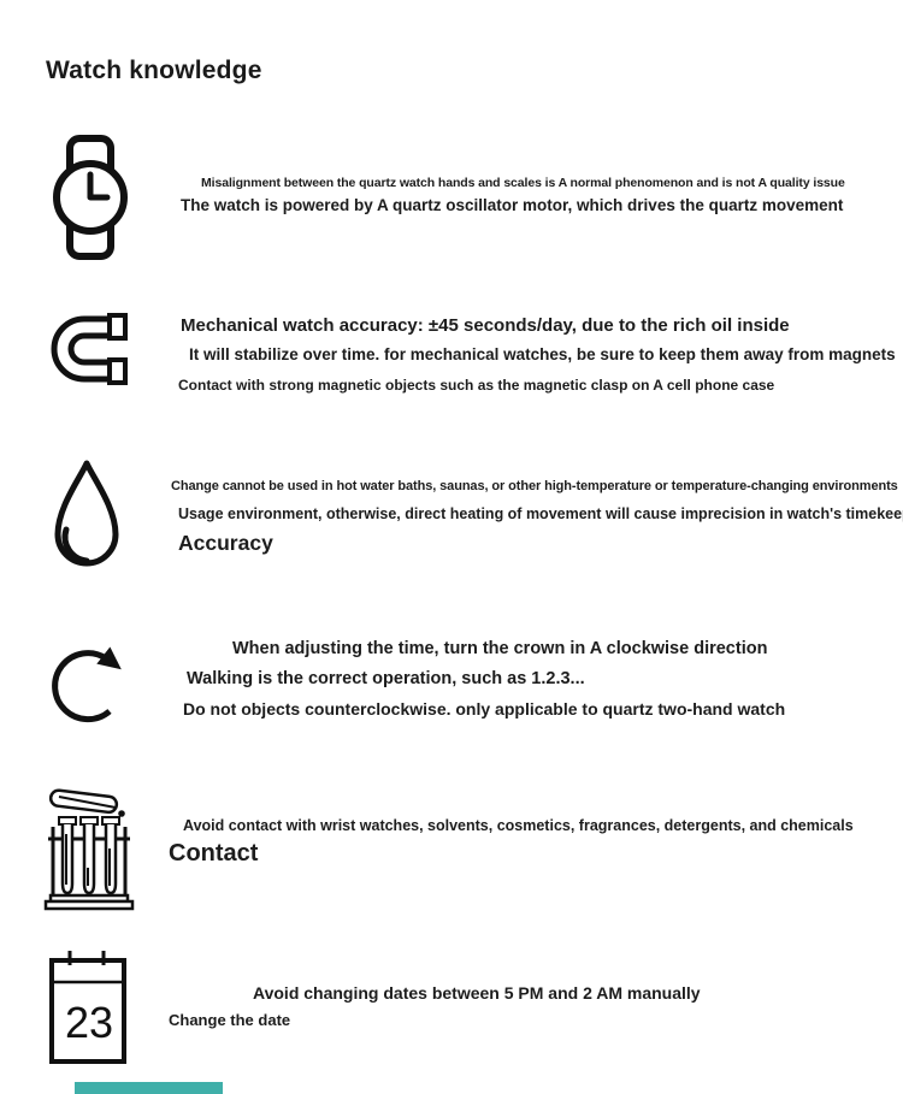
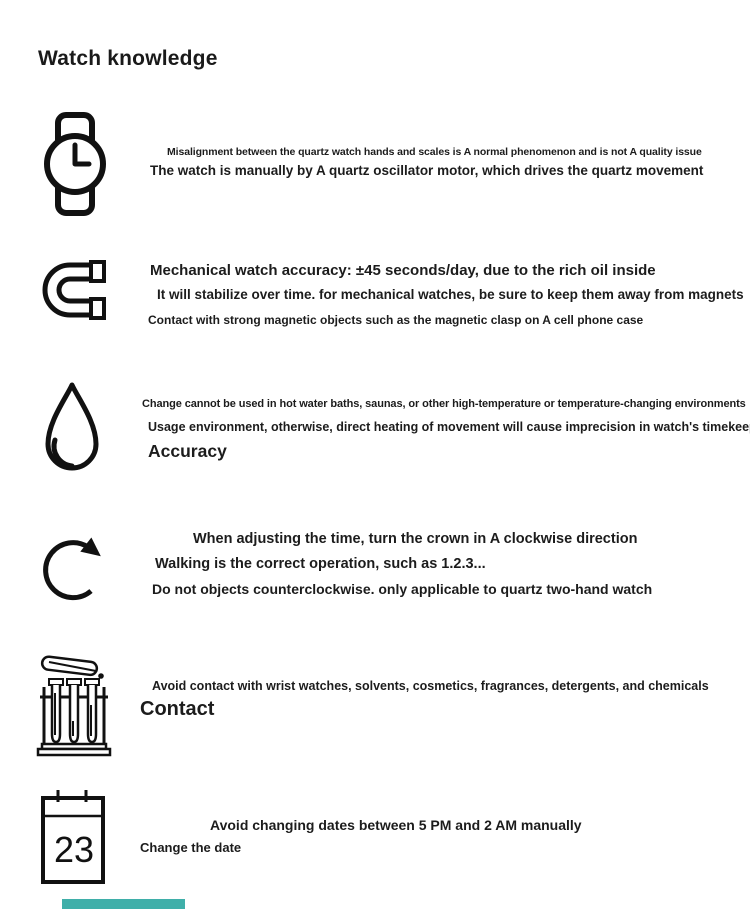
  Watch knowledge
  Misalignment between the quartz watch hands and scales is A normal phenomenon and is not A quality issue
- The watch is powered by A quartz oscillator motor, which drives the quartz movement
+ The watch is manually by A quartz oscillator motor, which drives the quartz movement
  Mechanical watch accuracy: ±45 seconds/day, due to the rich oil inside
  It will stabilize over time. for mechanical watches, be sure to keep them away from magnets
  Contact with strong magnetic objects such as the magnetic clasp on A cell phone case
  Change cannot be used in hot water baths, saunas, or other high-temperature or temperature-changing environments
  Usage environment, otherwise, direct heating of movement will cause imprecision in watch's timekee
  Accuracy
  When adjusting the time, turn the crown in A clockwise direction
  Walking is the correct operation, such as 1.2.3...
  Do not objects counterclockwise. only applicable to quartz two-hand watch
  Avoid contact with wrist watches, solvents, cosmetics, fragrances, detergents, and chemicals
  Contact
  23
  Avoid changing dates between 5 PM and 2 AM manually
  Change the date
